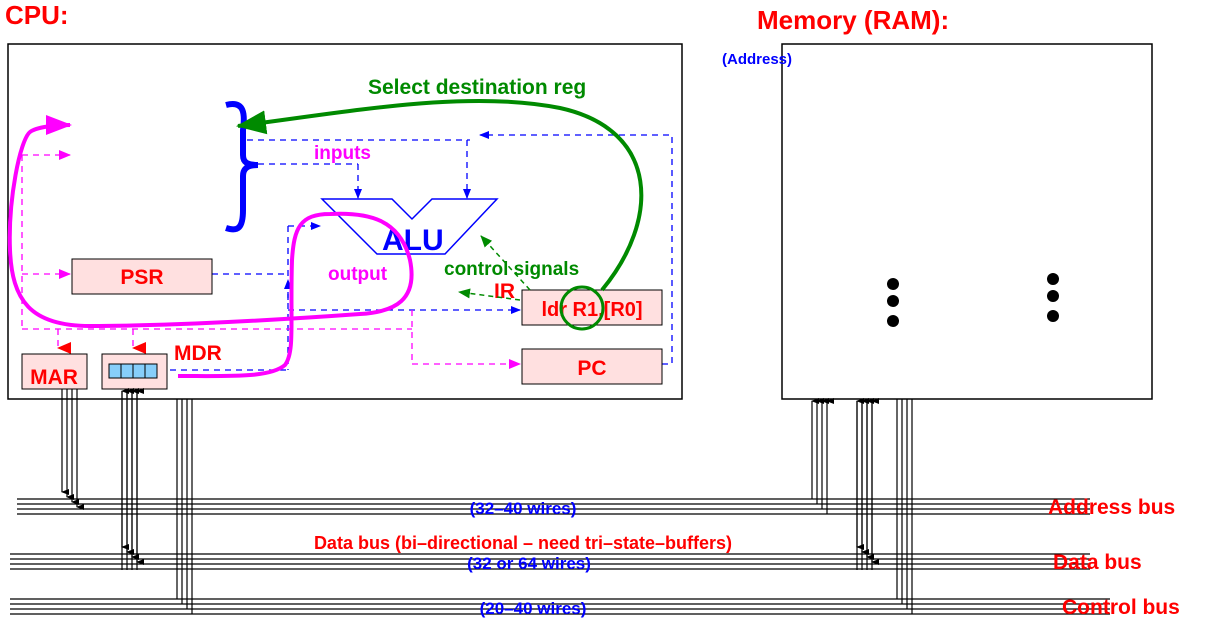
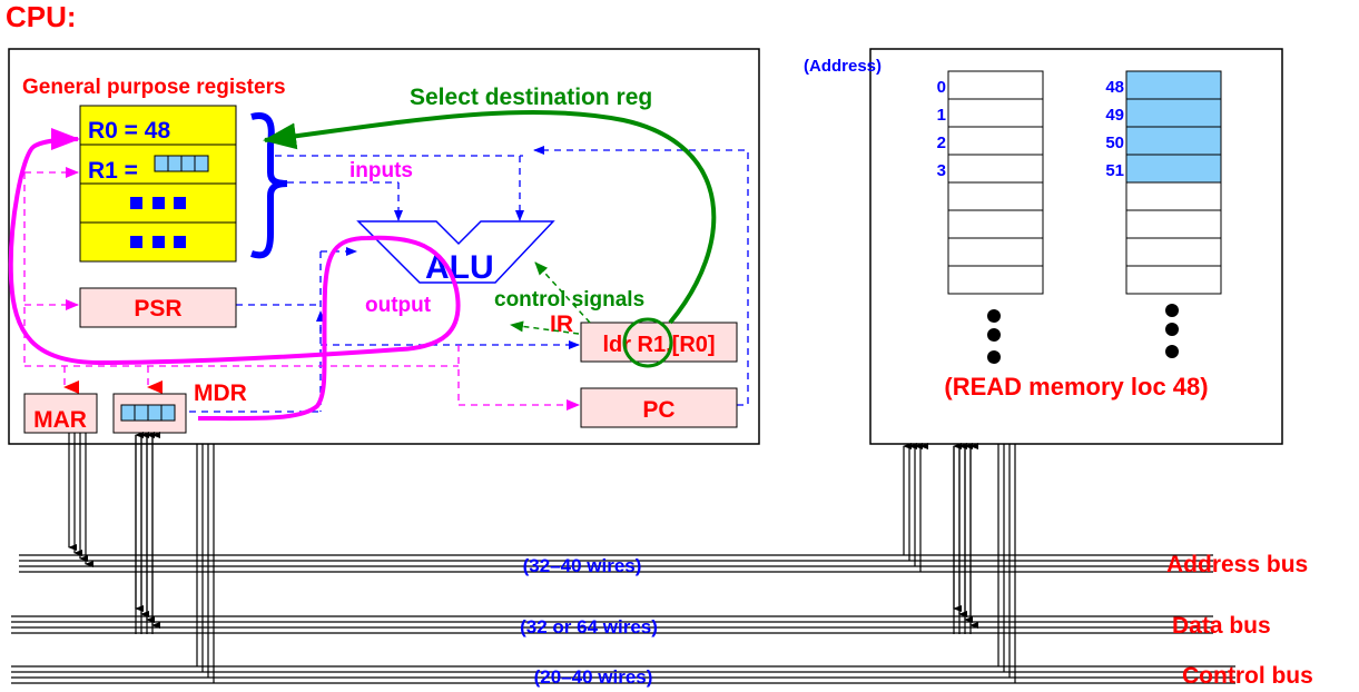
  CPU:
+ General purpose registers
+ R0 = 48
+ R1 =
  ALU
  inputs
  output
  PSR
  IR
  ldr R1,[R0]
  PC
  MAR
  MDR
  control signals
  Select destination reg
- Memory (RAM):
  (Address)
+ 0
+ 1
+ 2
+ 3
+ 48
+ 49
+ 50
+ 51
+ (READ memory loc 48)
  (32–40 wires)
- Data bus (bi–directional – need tri–state–buffers)
  (32 or 64 wires)
  (20–40 wires)
  Address bus
  Data bus
  Control bus
